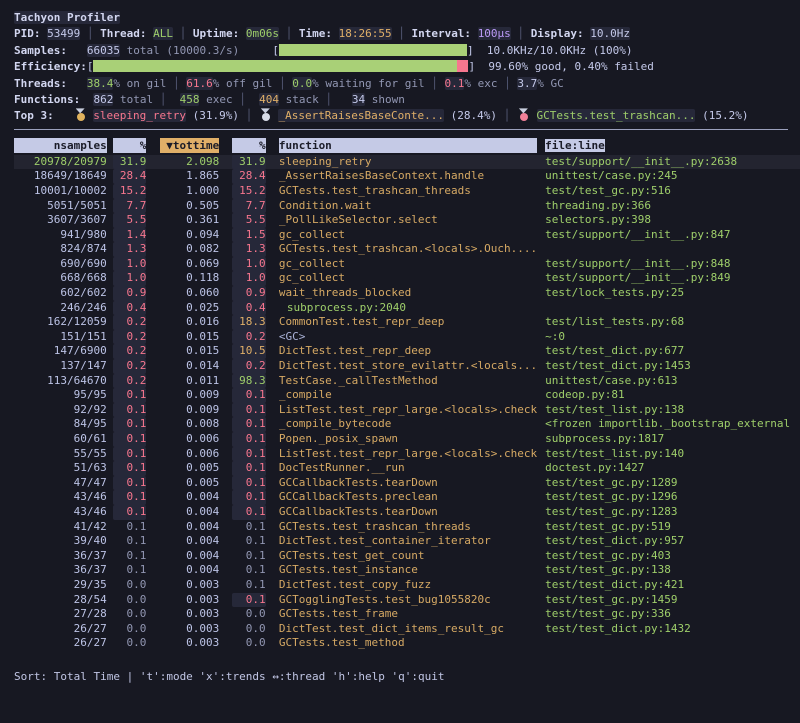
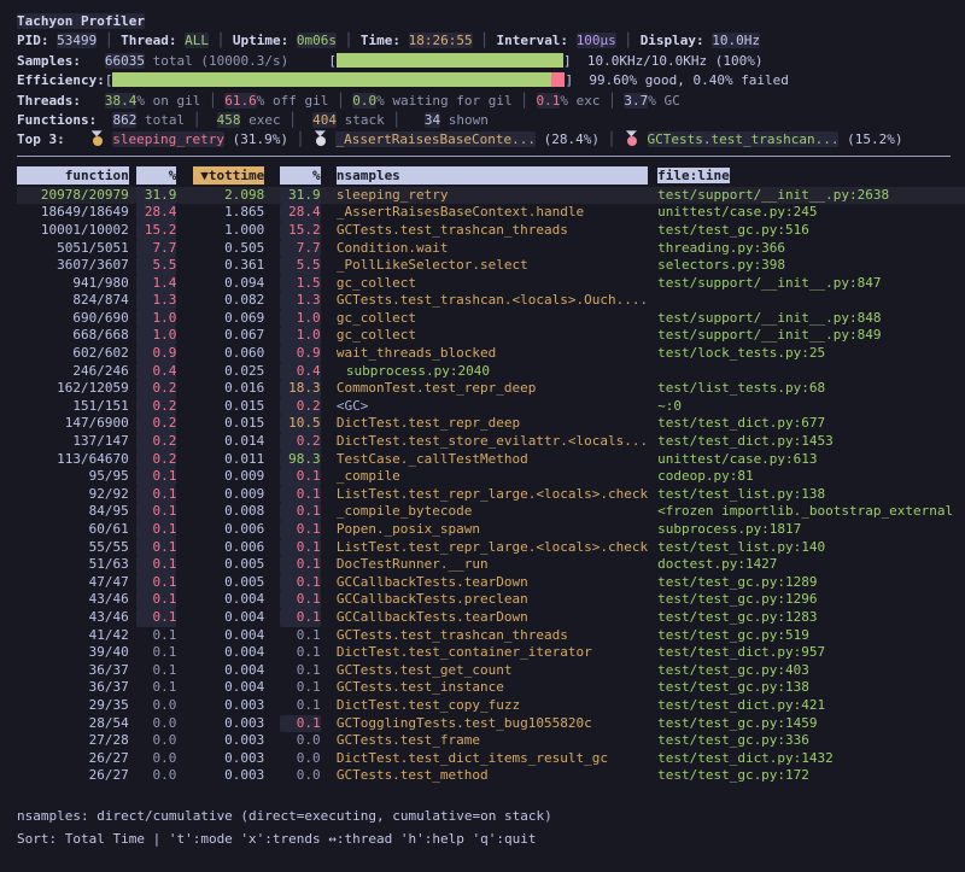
  Tachyon Profiler
  PID: 53499 │ Thread: ALL │ Uptime: 0m06s │ Time: 18:26:55 │ Interval: 100µs │ Display: 10.0Hz
  Samples: 66035 total (10000.3/s) [ ] 10.0KHz/10.0KHz (100%)
  Efficiency:[ ] 99.60% good, 0.40% failed
  Threads: 38.4% on gil │ 61.6% off gil │ 0.0% waiting for gil │ 0.1% exc │ 3.7% GC
  Functions: 862 total │ 458 exec │ 404 stack │ 34 shown
  Top 3: sleeping_retry (31.9%) │ _AssertRaisesBaseConte... (28.4%) │ GCTests.test_trashcan... (15.2%)
- nsamples
+ function
  %
  ▼tottime
  %
- function
+ nsamples
  file:line
  20978/20979
  31.9
  2.098
  31.9
  sleeping_retry
  test/support/__init__.py:2638
  18649/18649
  28.4
  1.865
  28.4
  _AssertRaisesBaseContext.handle
  unittest/case.py:245
  10001/10002
  15.2
  1.000
  15.2
  GCTests.test_trashcan_threads
  test/test_gc.py:516
  5051/5051
  7.7
  0.505
  7.7
  Condition.wait
  threading.py:366
  3607/3607
  5.5
  0.361
  5.5
  _PollLikeSelector.select
  selectors.py:398
  941/980
  1.4
  0.094
  1.5
  gc_collect
  test/support/__init__.py:847
  824/874
  1.3
  0.082
  1.3
  GCTests.test_trashcan.<locals>.Ouch....
  690/690
  1.0
  0.069
  1.0
  gc_collect
  test/support/__init__.py:848
  668/668
  1.0
- 0.118
+ 0.067
  1.0
  gc_collect
  test/support/__init__.py:849
  602/602
  0.9
  0.060
  0.9
  wait_threads_blocked
  test/lock_tests.py:25
  246/246
  0.4
  0.025
  0.4
  subprocess.py:2040
  162/12059
  0.2
  0.016
  18.3
  CommonTest.test_repr_deep
  test/list_tests.py:68
  151/151
  0.2
  0.015
  0.2
  <GC>
  ~:0
  147/6900
  0.2
  0.015
  10.5
  DictTest.test_repr_deep
  test/test_dict.py:677
  137/147
  0.2
  0.014
  0.2
  DictTest.test_store_evilattr.<locals...
  test/test_dict.py:1453
  113/64670
  0.2
  0.011
  98.3
  TestCase._callTestMethod
  unittest/case.py:613
  95/95
  0.1
  0.009
  0.1
  _compile
  codeop.py:81
  92/92
  0.1
  0.009
  0.1
  ListTest.test_repr_large.<locals>.check
  test/test_list.py:138
  84/95
  0.1
  0.008
  0.1
  _compile_bytecode
  <frozen importlib._bootstrap_external
  60/61
  0.1
  0.006
  0.1
  Popen._posix_spawn
  subprocess.py:1817
  55/55
  0.1
  0.006
  0.1
  ListTest.test_repr_large.<locals>.check
  test/test_list.py:140
  51/63
  0.1
  0.005
  0.1
  DocTestRunner.__run
  doctest.py:1427
  47/47
  0.1
  0.005
  0.1
  GCCallbackTests.tearDown
  test/test_gc.py:1289
  43/46
  0.1
  0.004
  0.1
  GCCallbackTests.preclean
  test/test_gc.py:1296
  43/46
  0.1
  0.004
  0.1
  GCCallbackTests.tearDown
  test/test_gc.py:1283
  41/42
  0.1
  0.004
  0.1
  GCTests.test_trashcan_threads
  test/test_gc.py:519
  39/40
  0.1
  0.004
  0.1
  DictTest.test_container_iterator
  test/test_dict.py:957
  36/37
  0.1
  0.004
  0.1
  GCTests.test_get_count
  test/test_gc.py:403
  36/37
  0.1
  0.004
  0.1
  GCTests.test_instance
  test/test_gc.py:138
  29/35
  0.0
  0.003
  0.1
  DictTest.test_copy_fuzz
  test/test_dict.py:421
  28/54
  0.0
  0.003
  0.1
  GCTogglingTests.test_bug1055820c
  test/test_gc.py:1459
  27/28
  0.0
  0.003
  0.0
  GCTests.test_frame
  test/test_gc.py:336
  26/27
  0.0
  0.003
  0.0
  DictTest.test_dict_items_result_gc
  test/test_dict.py:1432
  26/27
  0.0
  0.003
  0.0
  GCTests.test_method
+ test/test_gc.py:172
+ nsamples: direct/cumulative (direct=executing, cumulative=on stack)
  Sort: Total Time | 't':mode 'x':trends ↔:thread 'h':help 'q':quit
